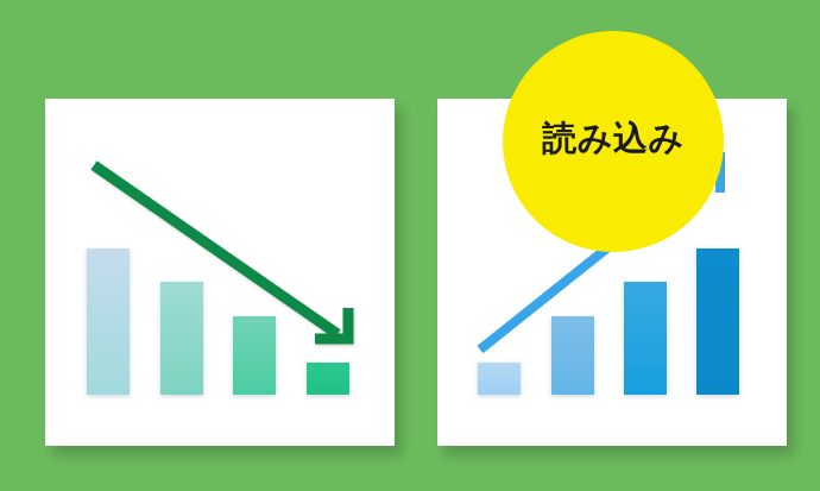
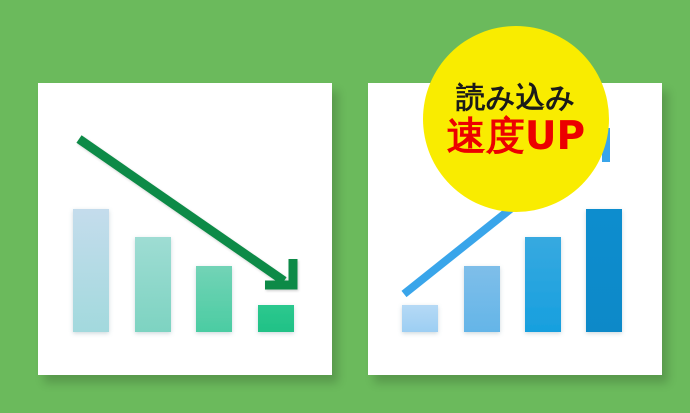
  読み込み
+ 速度UP
